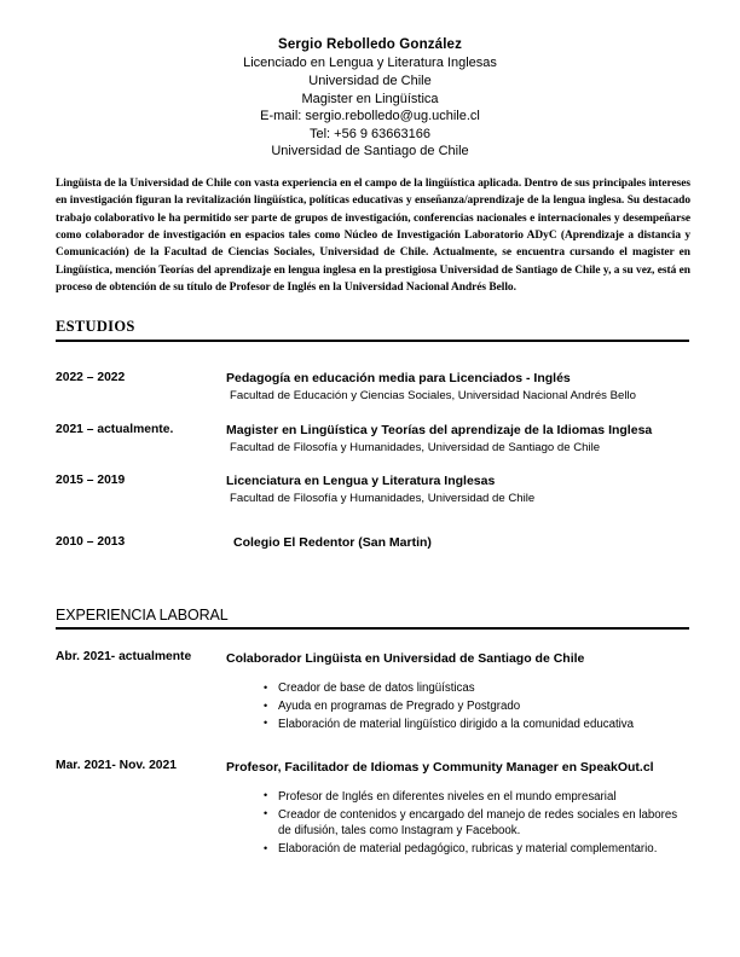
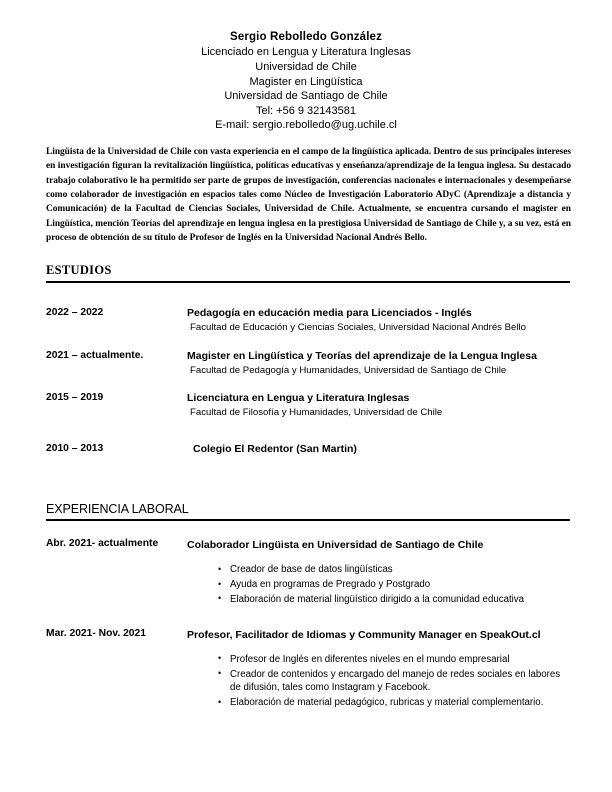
  Sergio Rebolledo González
  Licenciado en Lengua y Literatura Inglesas
  Universidad de Chile
  Magister en Lingüística
- E-mail: sergio.rebolledo@ug.uchile.cl
+ Universidad de Santiago de Chile
- Tel: +56 9 63663166
+ Tel: +56 9 32143581
- Universidad de Santiago de Chile
+ E-mail: sergio.rebolledo@ug.uchile.cl
  Lingüista de la Universidad de Chile con vasta experiencia en el campo de la lingüística aplicada. Dentro de sus principales intereses en investigación figuran la revitalización lingüística, políticas educativas y enseñanza/aprendizaje de la lengua inglesa. Su destacado trabajo colaborativo le ha permitido ser parte de grupos de investigación, conferencias nacionales e internacionales y desempeñarse como colaborador de investigación en espacios tales como Núcleo de Investigación Laboratorio ADyC (Aprendizaje a distancia y Comunicación) de la Facultad de Ciencias Sociales, Universidad de Chile. Actualmente, se encuentra cursando el magister en Lingüística, mención Teorías del aprendizaje en lengua inglesa en la prestigiosa Universidad de Santiago de Chile y, a su vez, está en proceso de obtención de su título de Profesor de Inglés en la Universidad Nacional Andrés Bello.
  ESTUDIOS
  2022 – 2022
  Pedagogía en educación media para Licenciados - Inglés
  Facultad de Educación y Ciencias Sociales, Universidad Nacional Andrés Bello
  2021 – actualmente.
- Magister en Lingüística y Teorías del aprendizaje de la Idiomas Inglesa
+ Magister en Lingüística y Teorías del aprendizaje de la Lengua Inglesa
- Facultad de Filosofía y Humanidades, Universidad de Santiago de Chile
+ Facultad de Pedagogía y Humanidades, Universidad de Santiago de Chile
  2015 – 2019
  Licenciatura en Lengua y Literatura Inglesas
  Facultad de Filosofía y Humanidades, Universidad de Chile
  2010 – 2013
  Colegio El Redentor (San Martin)
  EXPERIENCIA LABORAL
  Abr. 2021- actualmente
  Colaborador Lingüista en Universidad de Santiago de Chile
  Creador de base de datos lingüísticas
  Ayuda en programas de Pregrado y Postgrado
  Elaboración de material lingüístico dirigido a la comunidad educativa
  Mar. 2021- Nov. 2021
  Profesor, Facilitador de Idiomas y Community Manager en SpeakOut.cl
  Profesor de Inglés en diferentes niveles en el mundo empresarial
  Creador de contenidos y encargado del manejo de redes sociales en labores de difusión, tales como Instagram y Facebook.
  Elaboración de material pedagógico, rubricas y material complementario.
